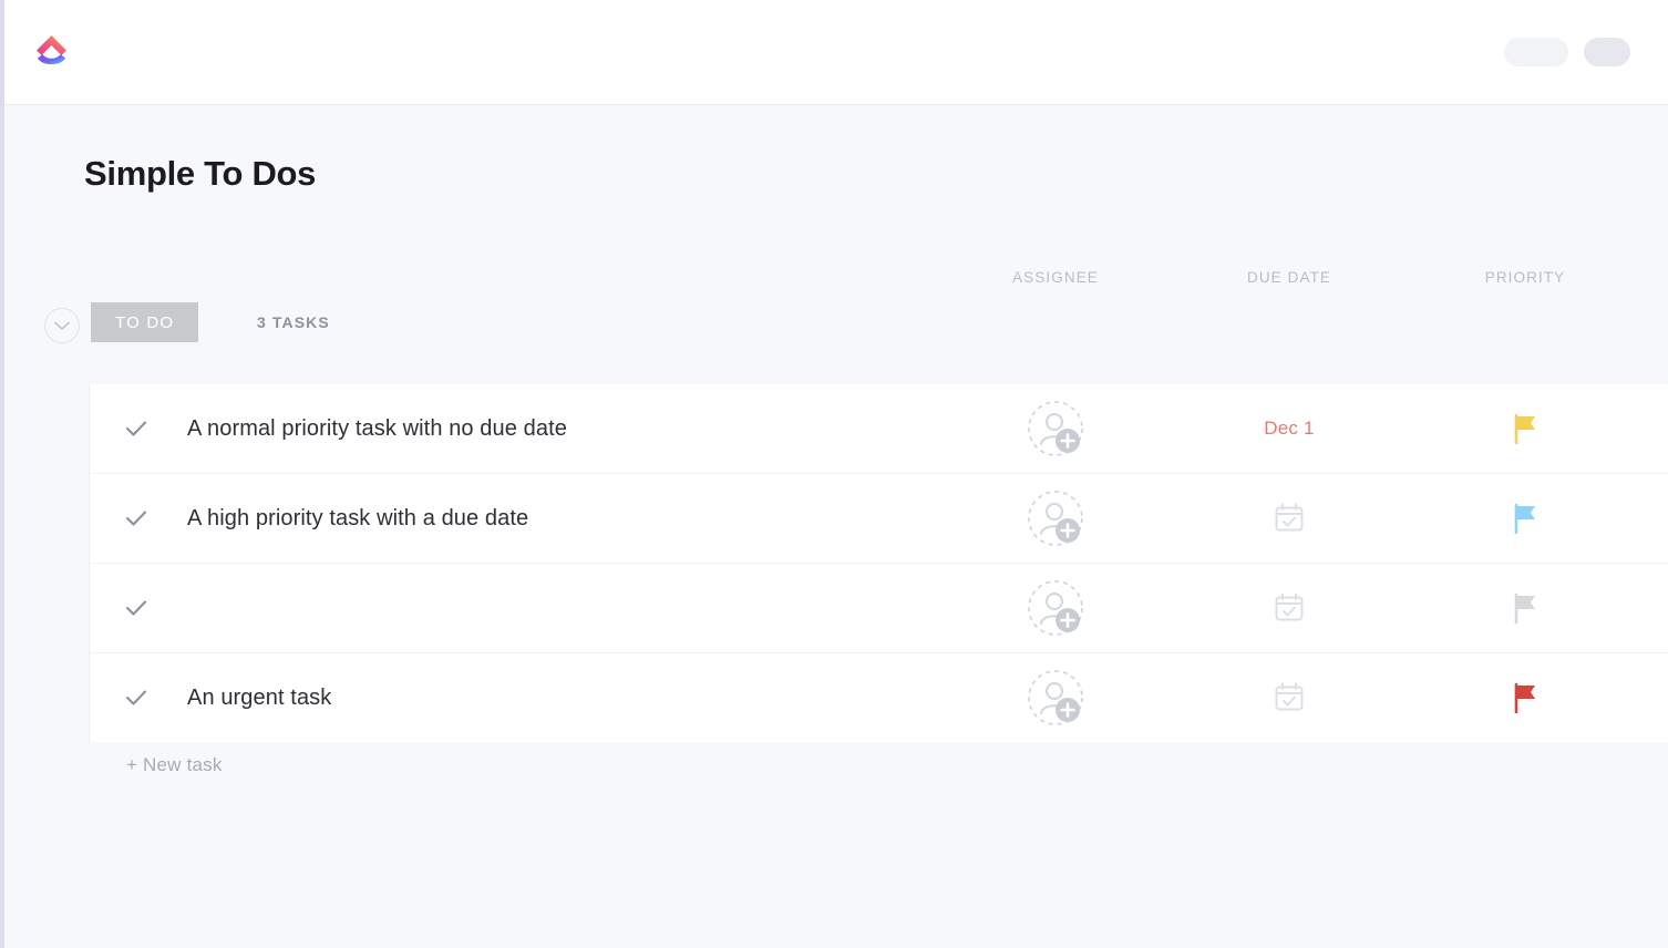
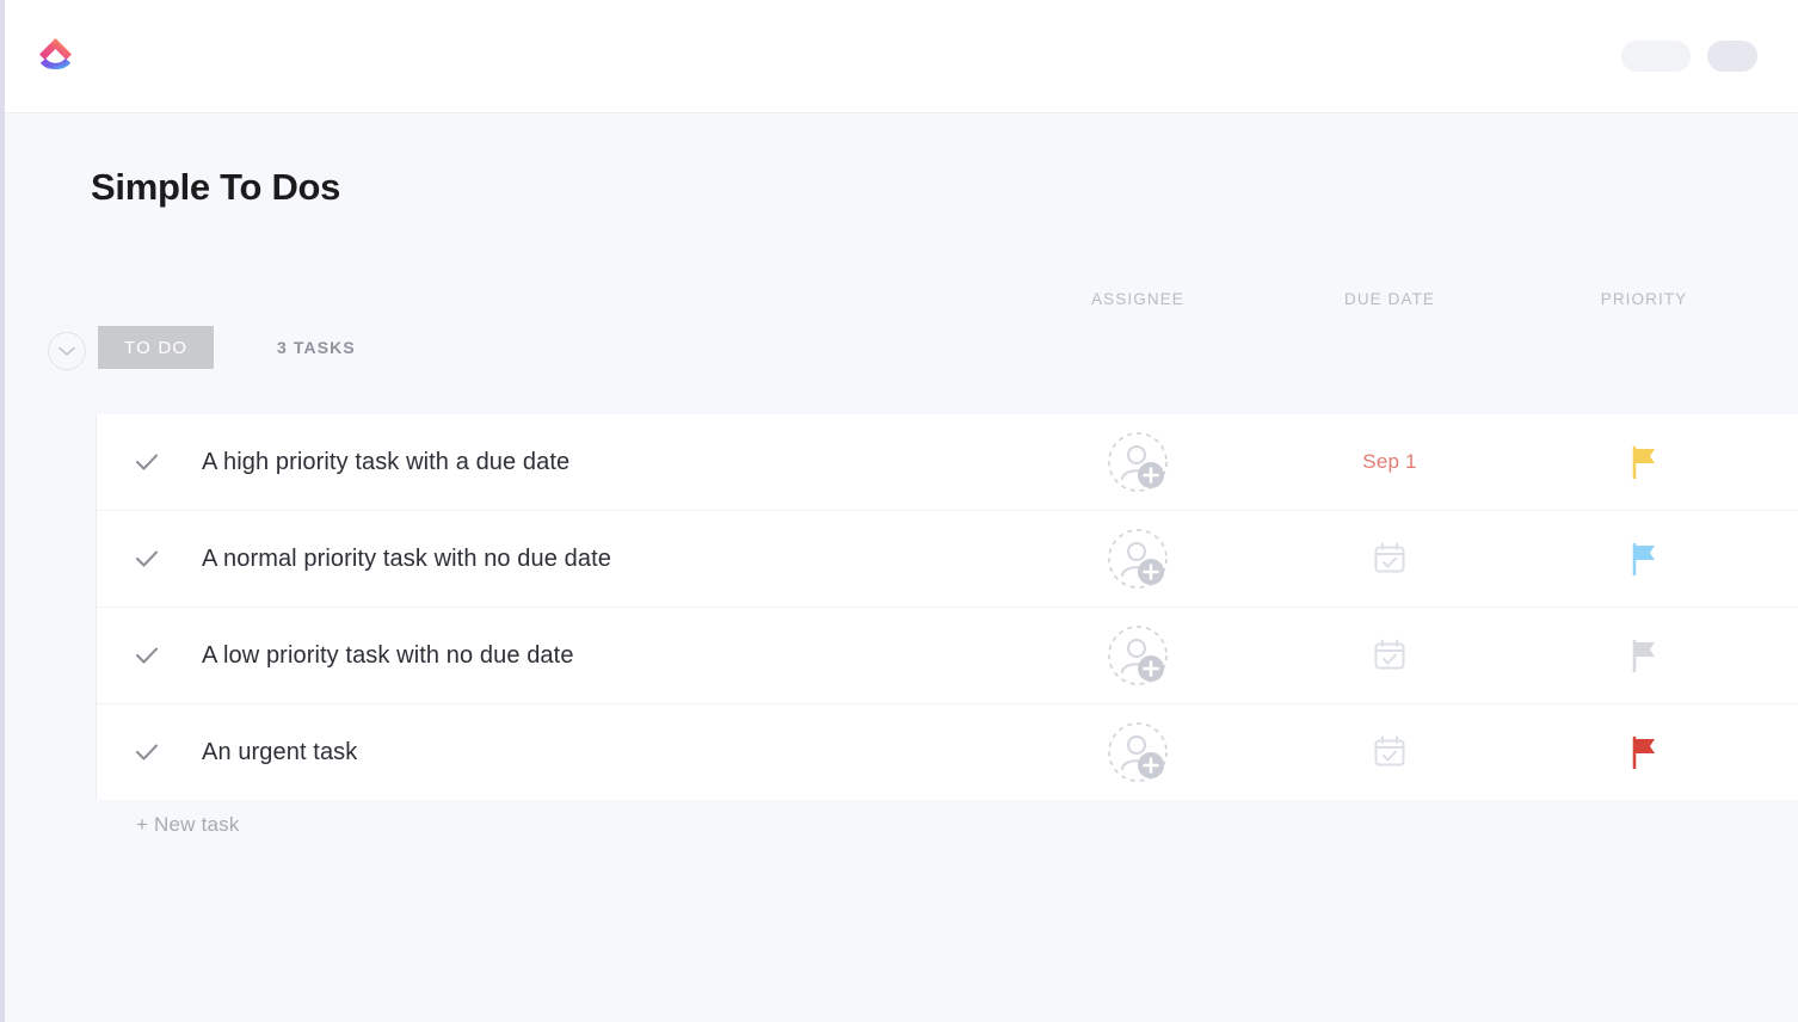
  Simple To Dos
  ASSIGNEE
  DUE DATE
  PRIORITY
  TO DO
  3 TASKS
- A normal priority task with no due date
+ A high priority task with a due date
- Dec 1
+ Sep 1
- A high priority task with a due date
+ A normal priority task with no due date
+ A low priority task with no due date
  An urgent task
  + New task
